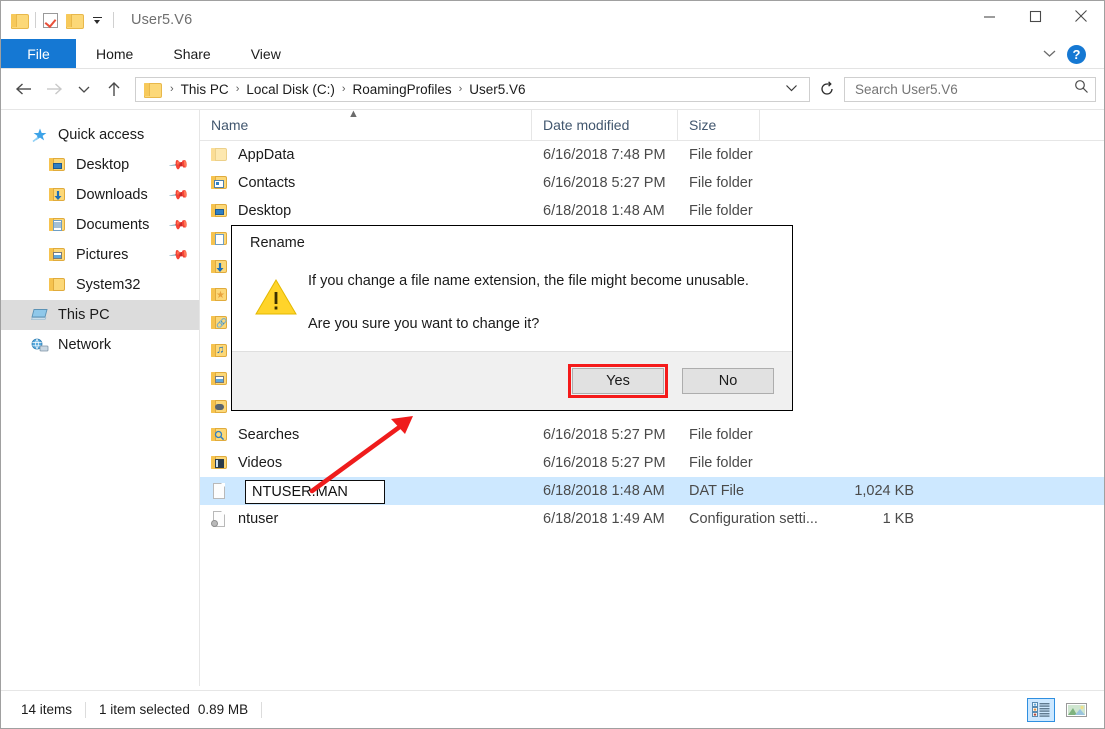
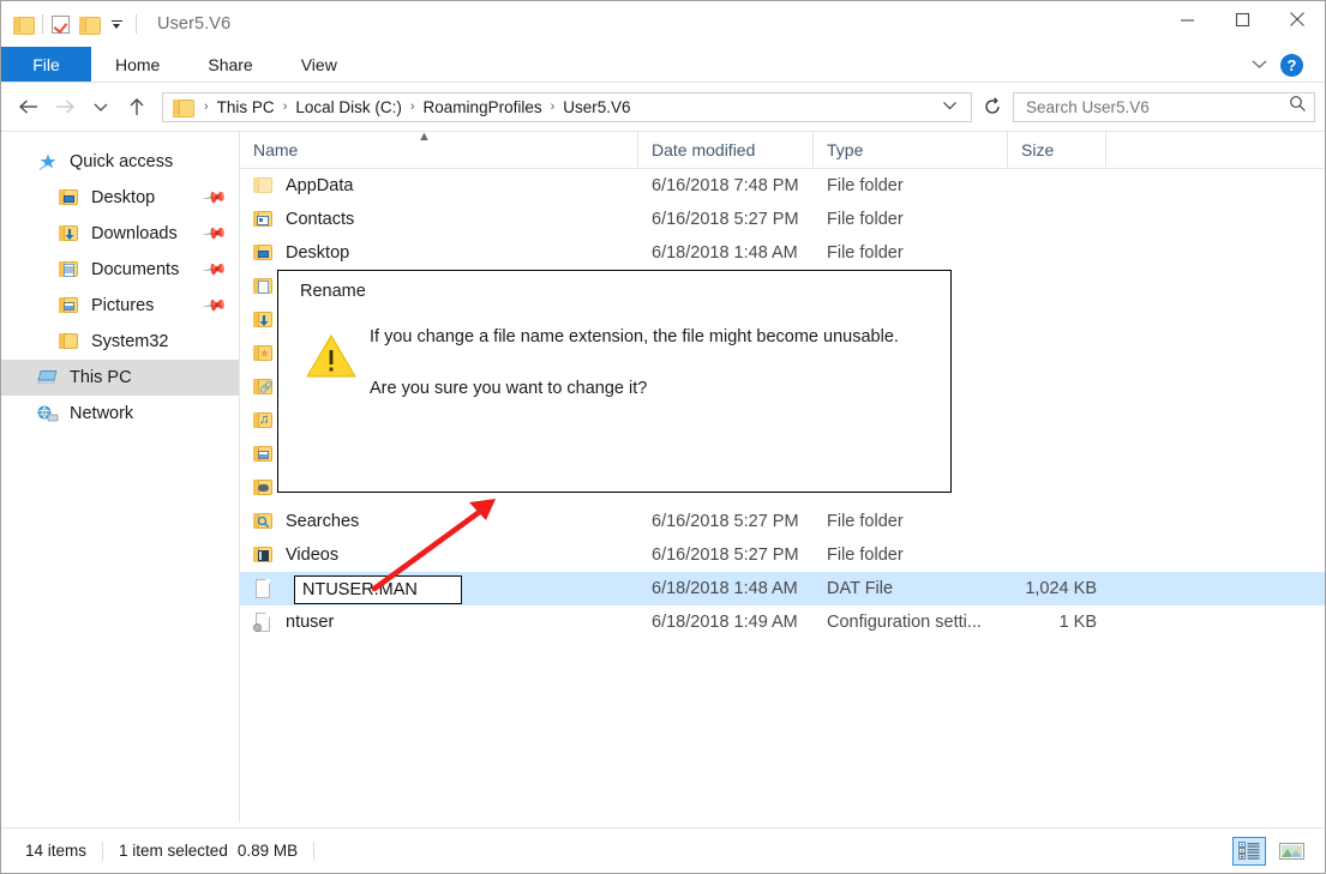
  User5.V6
  File
  Home
  Share
  View
  ?
  ›
  This PC
  ›
  Local Disk (C:)
  ›
  RoamingProfiles
  ›
  User5.V6
  Search User5.V6
  Quick access
  Desktop
  Downloads
  Documents
  Pictures
  System32
  This PC
  Network
  ▲
  Name
  Date modified
+ Type
  Size
  AppData
  6/16/2018 7:48 PM
  File folder
  Contacts
  6/16/2018 5:27 PM
  File folder
  Desktop
  6/18/2018 1:48 AM
  File folder
  ★
  🔗
  ♫
  Searches
  6/16/2018 5:27 PM
  File folder
  Videos
  6/16/2018 5:27 PM
  File folder
  6/18/2018 1:48 AM
  DAT File
  1,024 KB
  ntuser
  6/18/2018 1:49 AM
  Configuration setti...
  1 KB
  NTUSERMAN
  Rename
  If you change a file name extension, the file might become unusable.
  Are you sure you want to change it?
- Yes
- No
  14 items
  1 item selected
  0.89 MB
